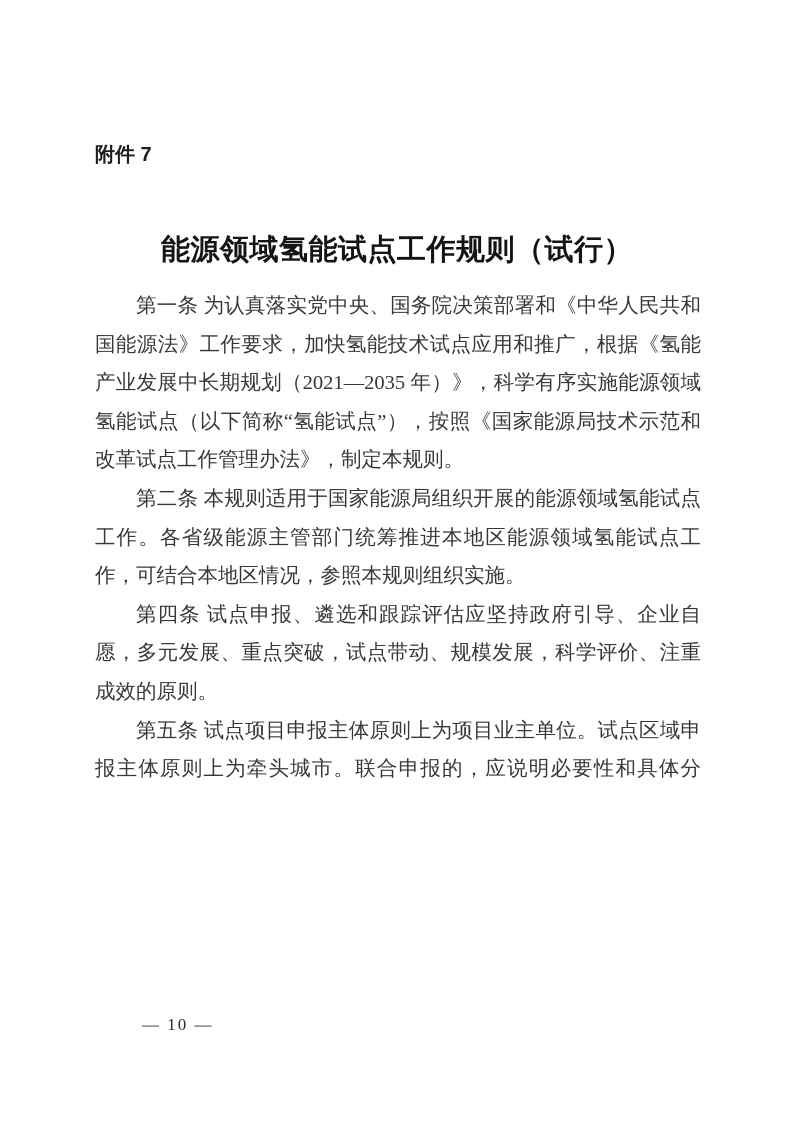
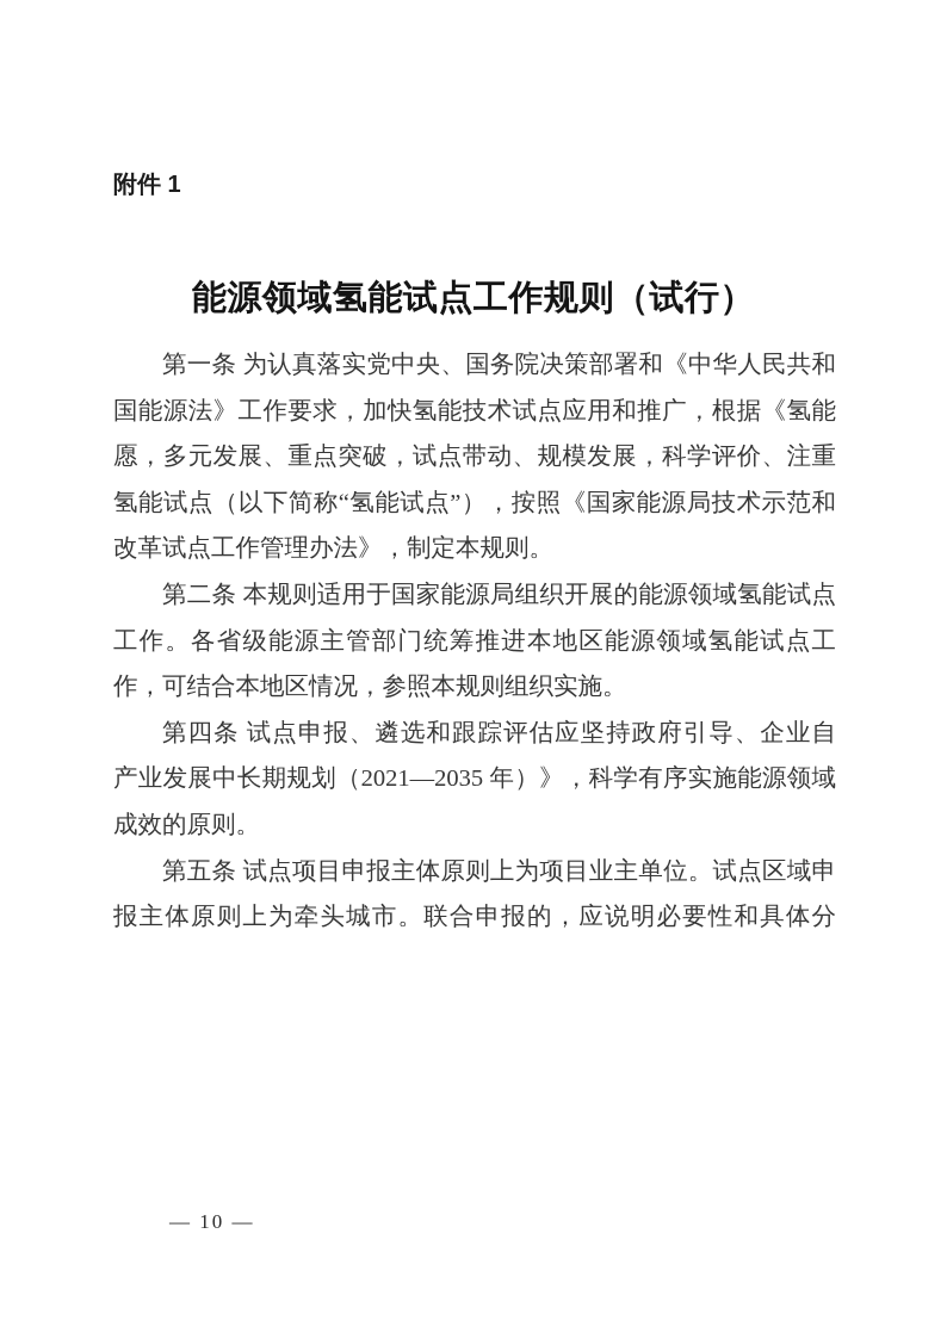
- 附件 7
+ 附件 1
  能源领域氢能试点工作规则（试行）
  第一条 为认真落实党中央、国务院决策部署和《中华人民共和
  国能源法》工作要求，加快氢能技术试点应用和推广，根据《氢能
- 产业发展中长期规划（2021—2035 年）》，科学有序实施能源领域
+ 愿，多元发展、重点突破，试点带动、规模发展，科学评价、注重
  氢能试点（以下简称“氢能试点”），按照《国家能源局技术示范和
  改革试点工作管理办法》，制定本规则。
  第二条 本规则适用于国家能源局组织开展的能源领域氢能试点
  工作。各省级能源主管部门统筹推进本地区能源领域氢能试点工
  作，可结合本地区情况，参照本规则组织实施。
  第四条 试点申报、遴选和跟踪评估应坚持政府引导、企业自
- 愿，多元发展、重点突破，试点带动、规模发展，科学评价、注重
+ 产业发展中长期规划（2021—2035 年）》，科学有序实施能源领域
  成效的原则。
  第五条 试点项目申报主体原则上为项目业主单位。试点区域申
  报主体原则上为牵头城市。联合申报的，应说明必要性和具体分
  — 10 —
